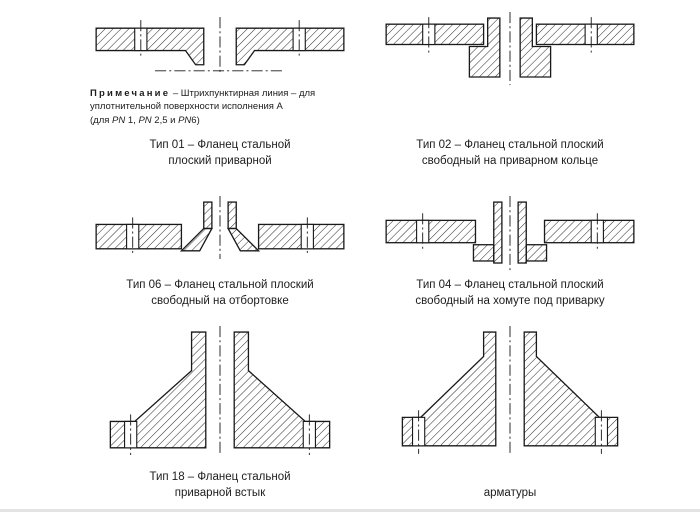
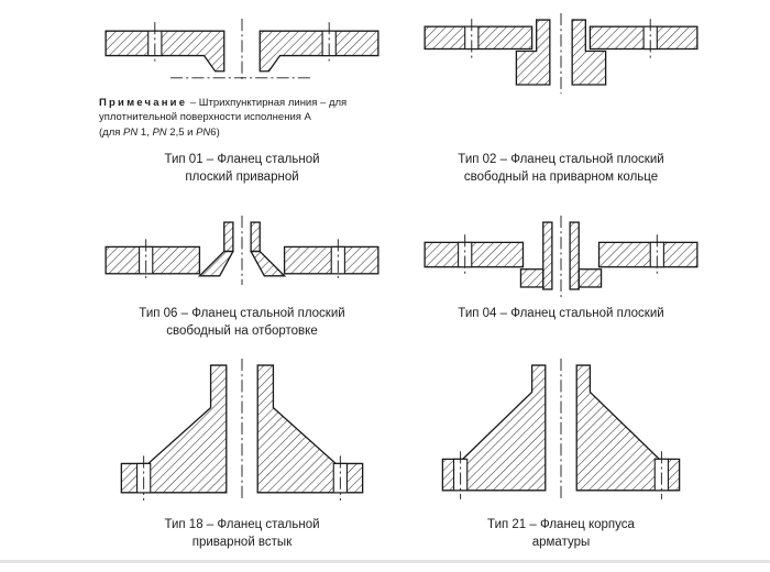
  Примечание – Штрихпунктирная линия – для
  уплотнительной поверхности исполнения А
  (для PN 1, PN 2,5 и PN6)
  Тип 01 – Фланец стальной
  плоский приварной
  Тип 02 – Фланец стальной плоский
  свободный на приварном кольце
  Тип 06 – Фланец стальной плоский
  свободный на отбортовке
  Тип 04 – Фланец стальной плоский
- свободный на хомуте под приварку
  Тип 18 – Фланец стальной
  приварной встык
+ Тип 21 – Фланец корпуса
  арматуры
